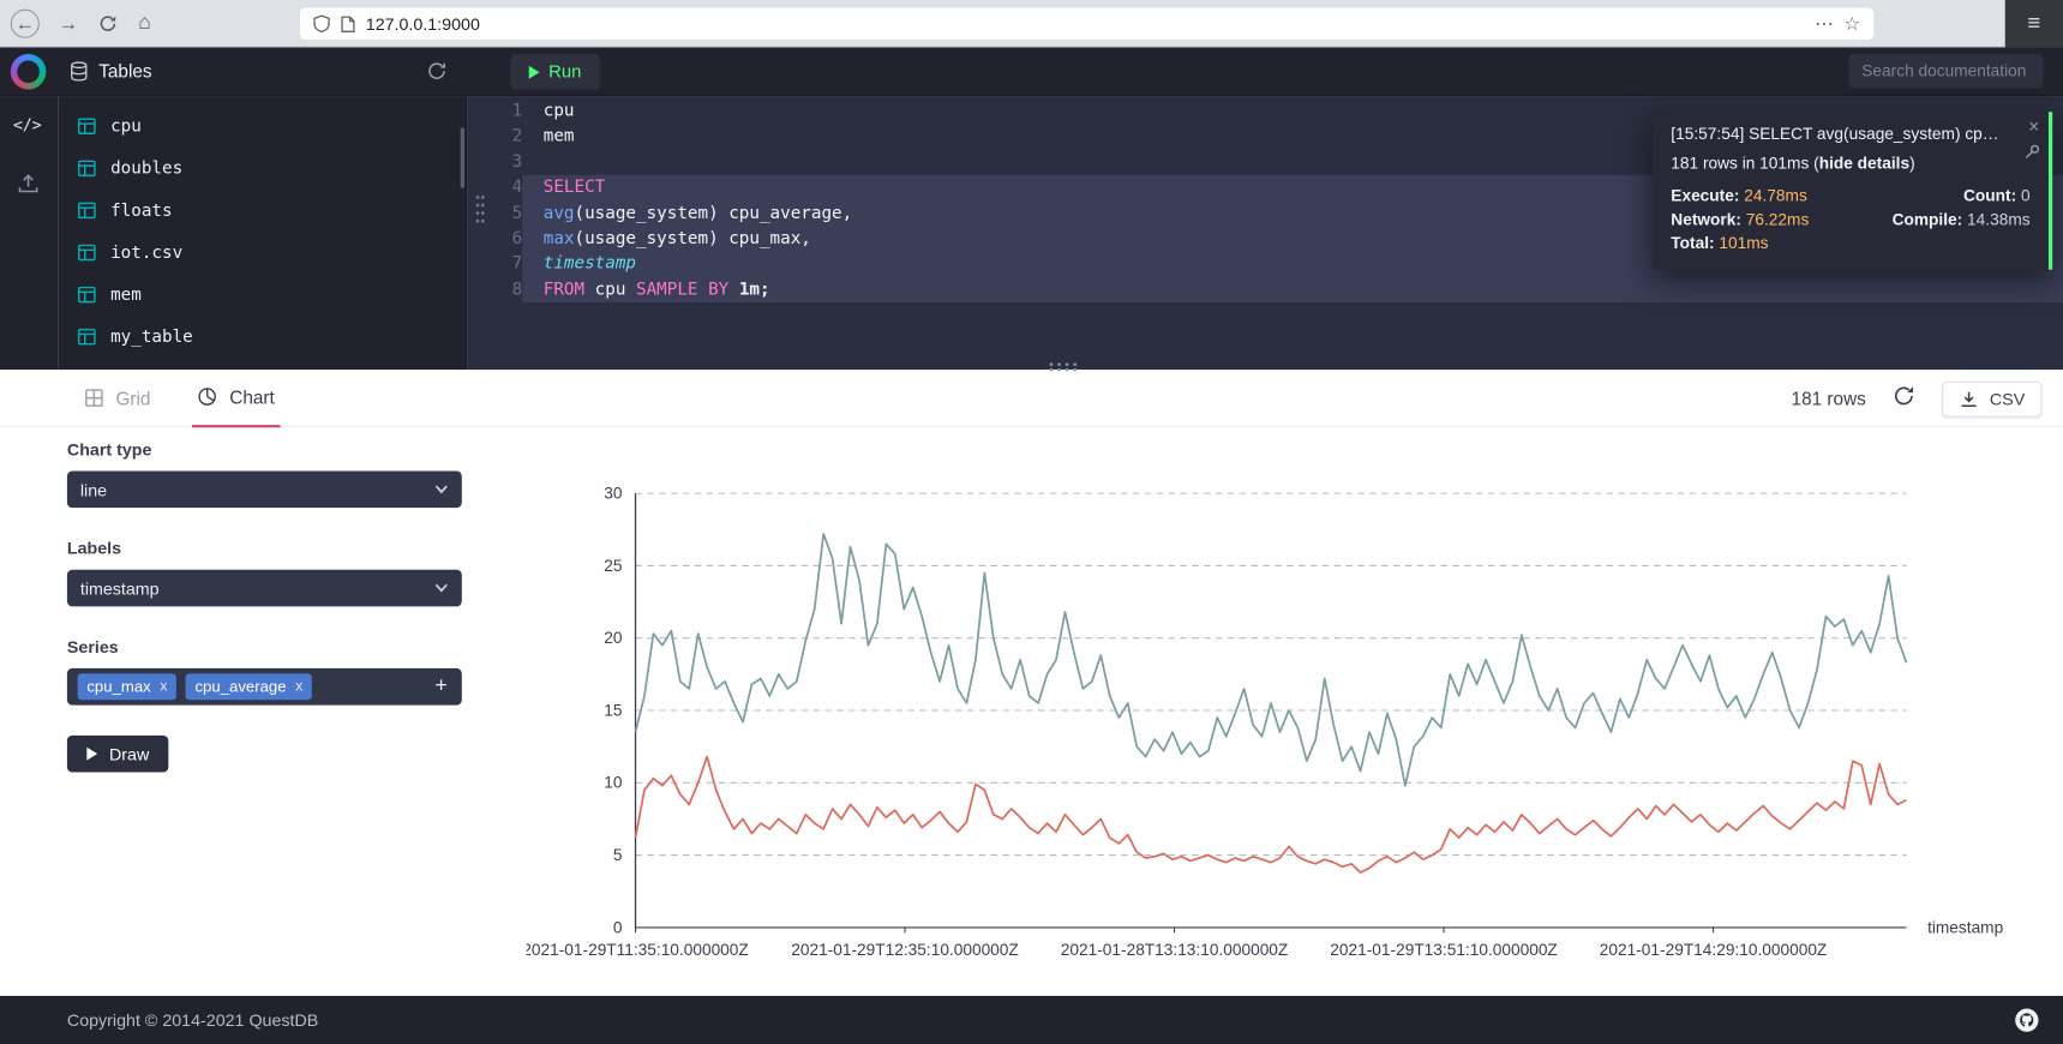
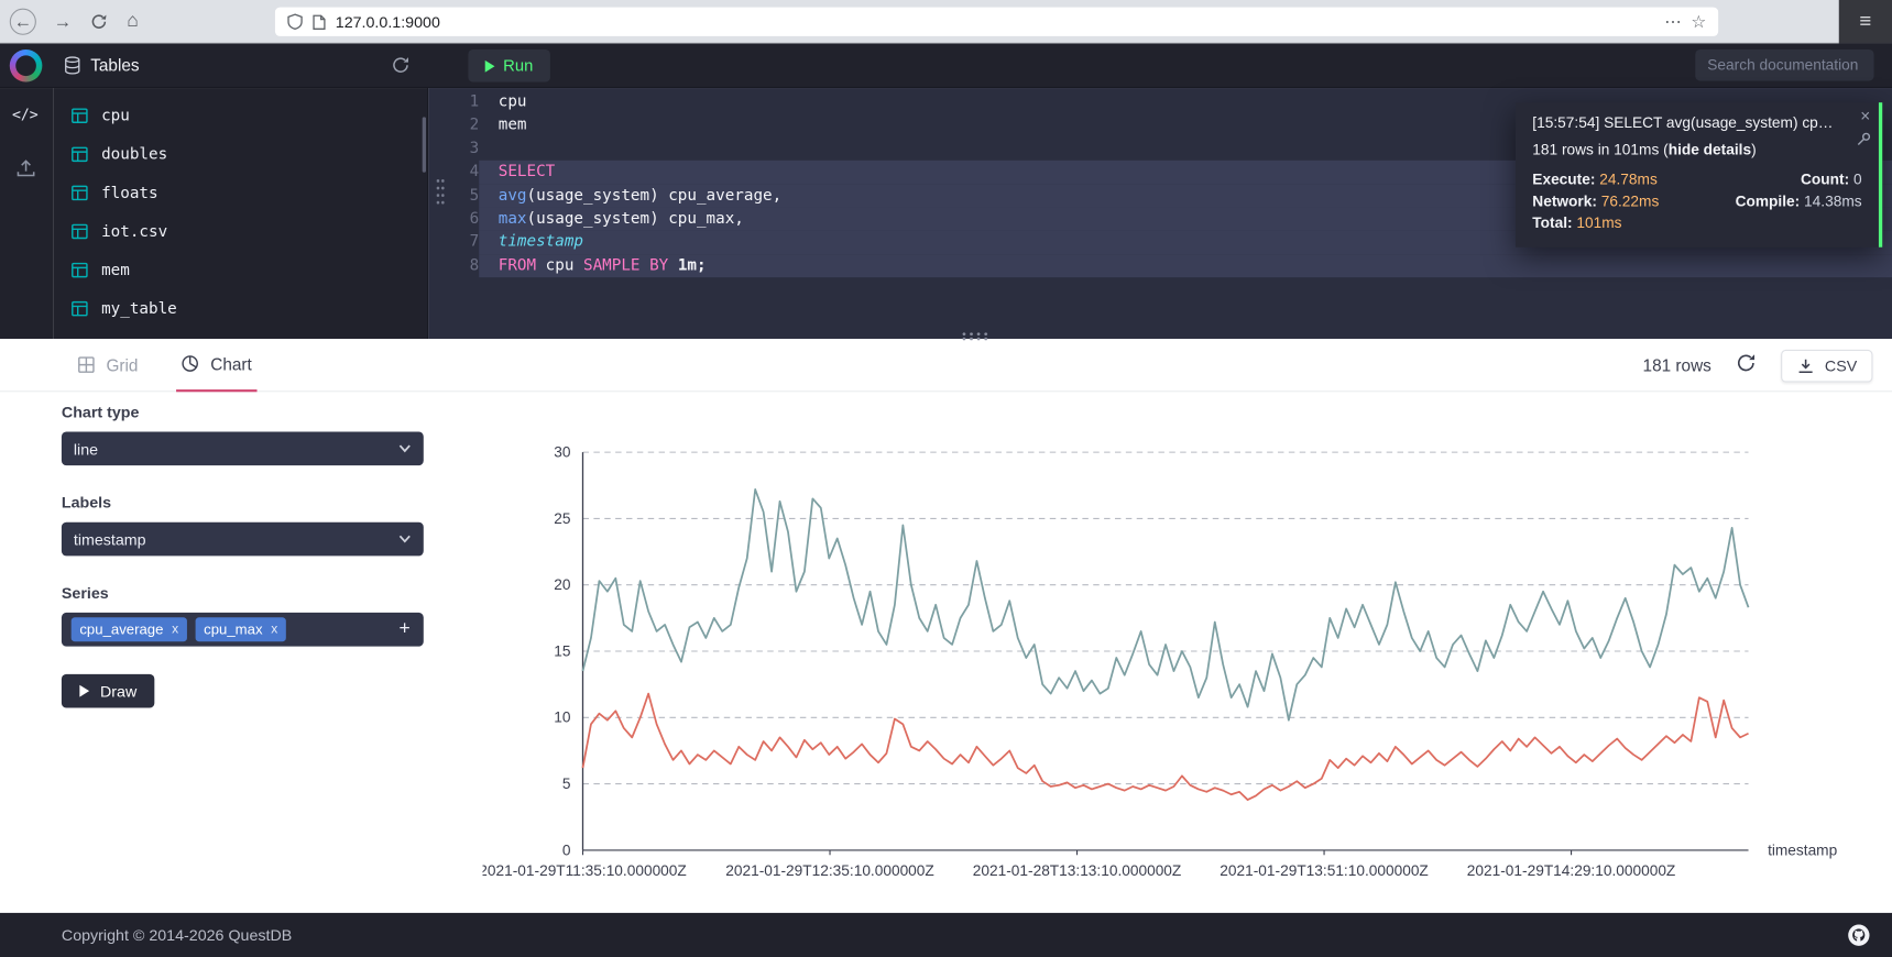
  ←
  →
  ⌂
  127.0.0.1:9000
  ⋯
  ☆
  ≡
  Tables
  Run
  Search documentation
  </>
  cpu
  doubles
  floats
  iot.csv
  mem
  my_table
  1
  cpu
  2
  mem
  3
  4
  SELECT
  5
  avg(usage_system) cpu_average,
  6
  max(usage_system) cpu_max,
  7
  timestamp
  8
  FROM cpu SAMPLE BY 1m;
  [15:57:54] SELECT avg(usage_system) cpu_a
  ×
  181 rows in 101ms (hide details)
  Execute: 24.78ms
  Count: 0
  Network: 76.22ms
  Compile: 14.38ms
  Total: 101ms
  Grid
  Chart
  181 rows
  CSV
  Chart type
  line
  Labels
  timestamp
  Series
- cpu_max
+ cpu_average
  x
- cpu_average
+ cpu_max
  x
  +
  Draw
  0
  5
  10
  15
  20
  25
  30
  2021-01-29T11:35:10.000000Z
  2021-01-29T12:35:10.000000Z
  2021-01-28T13:13:10.000000Z
  2021-01-29T13:51:10.000000Z
  2021-01-29T14:29:10.000000Z
  timestamp
- Copyright © 2014-2021 QuestDB
+ Copyright © 2014-2026 QuestDB
